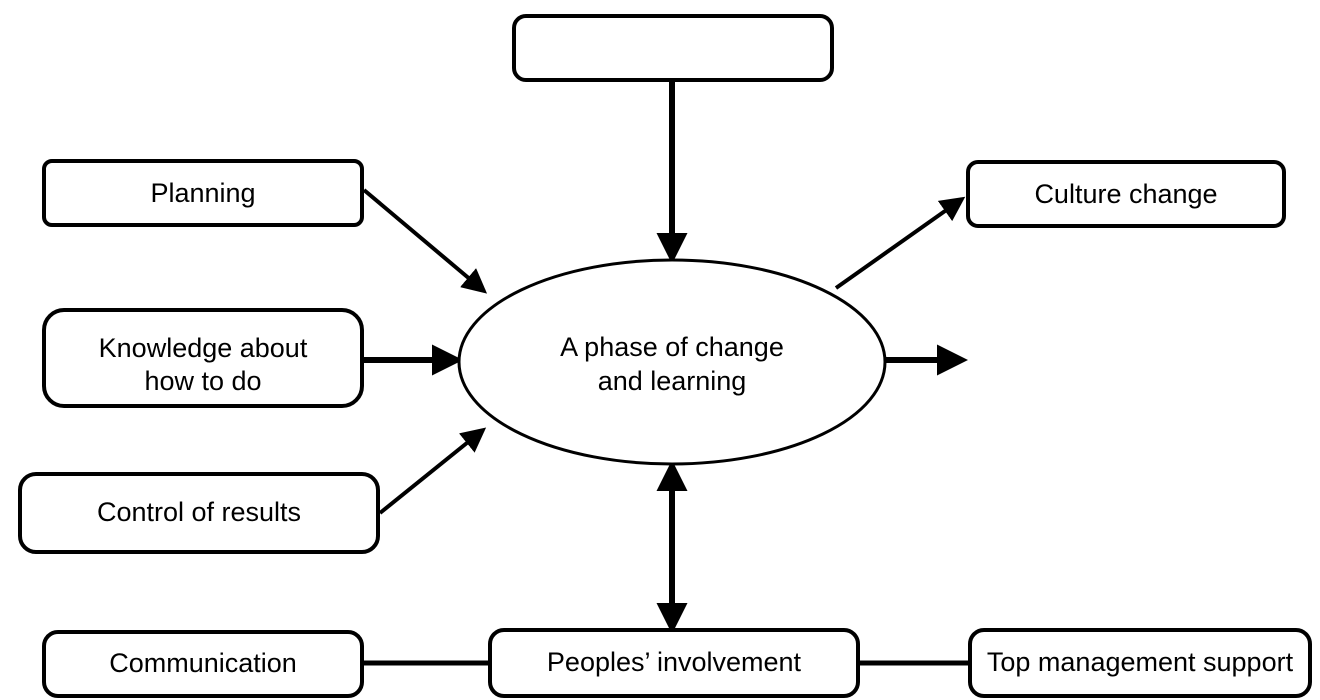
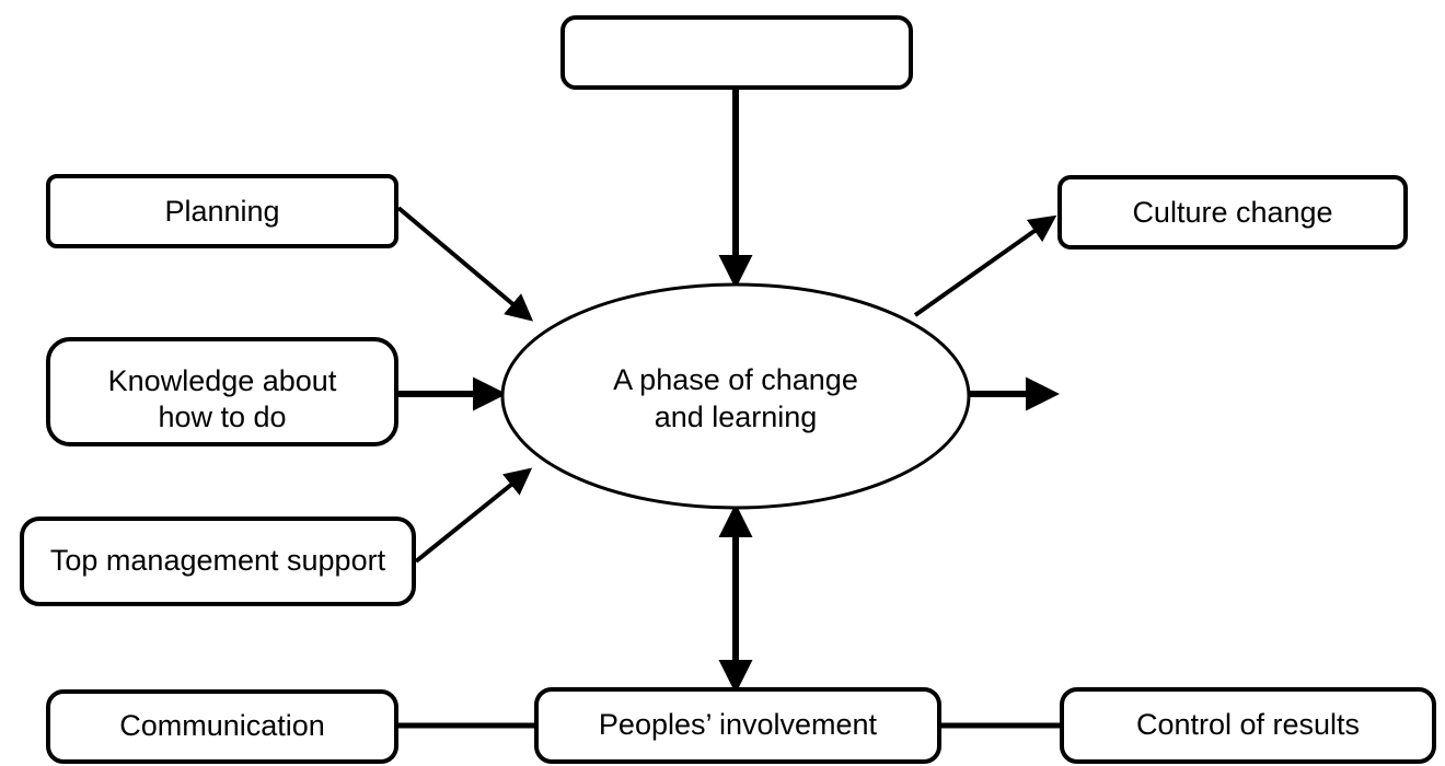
  Planning
  Knowledge about
  how to do
- Control of results
+ Top management support
  Culture change
  Communication
  Peoples’ involvement
- Top management support
+ Control of results
  A phase of change
  and learning
